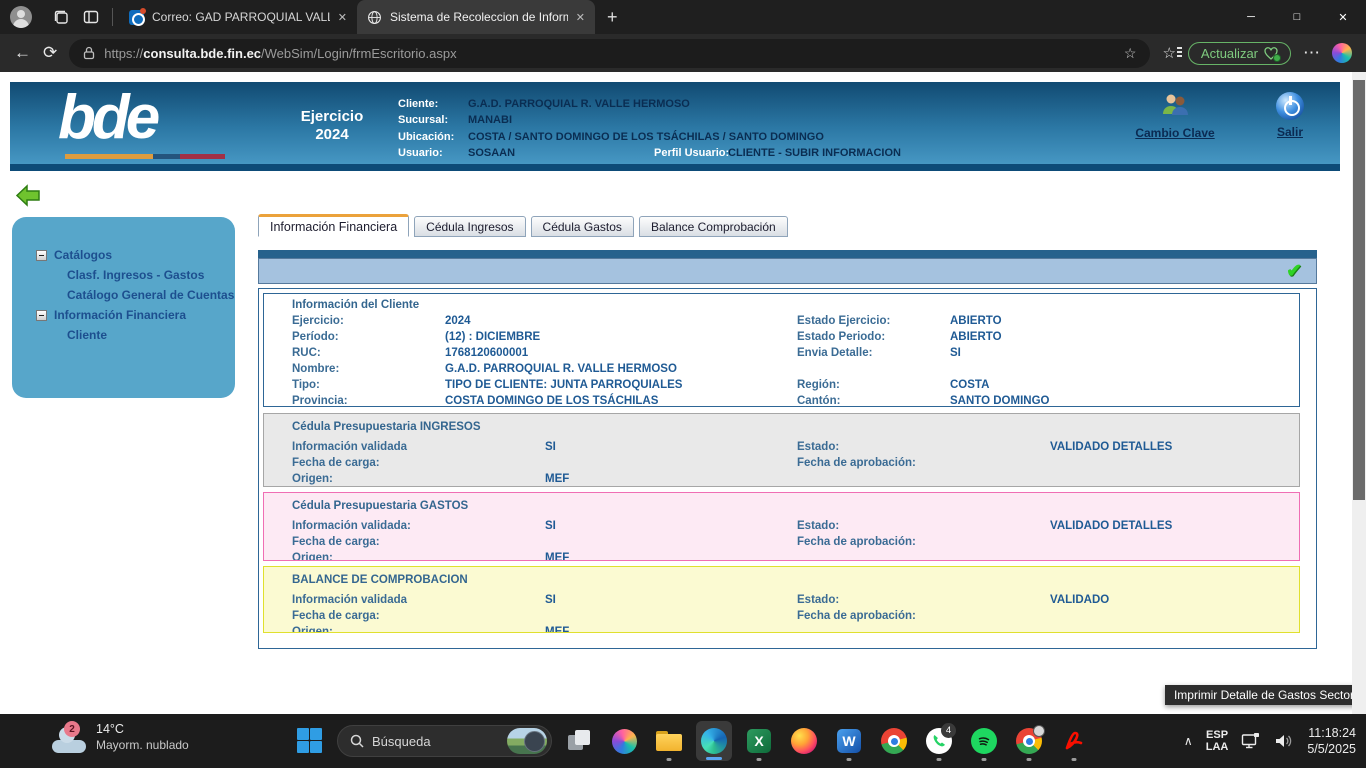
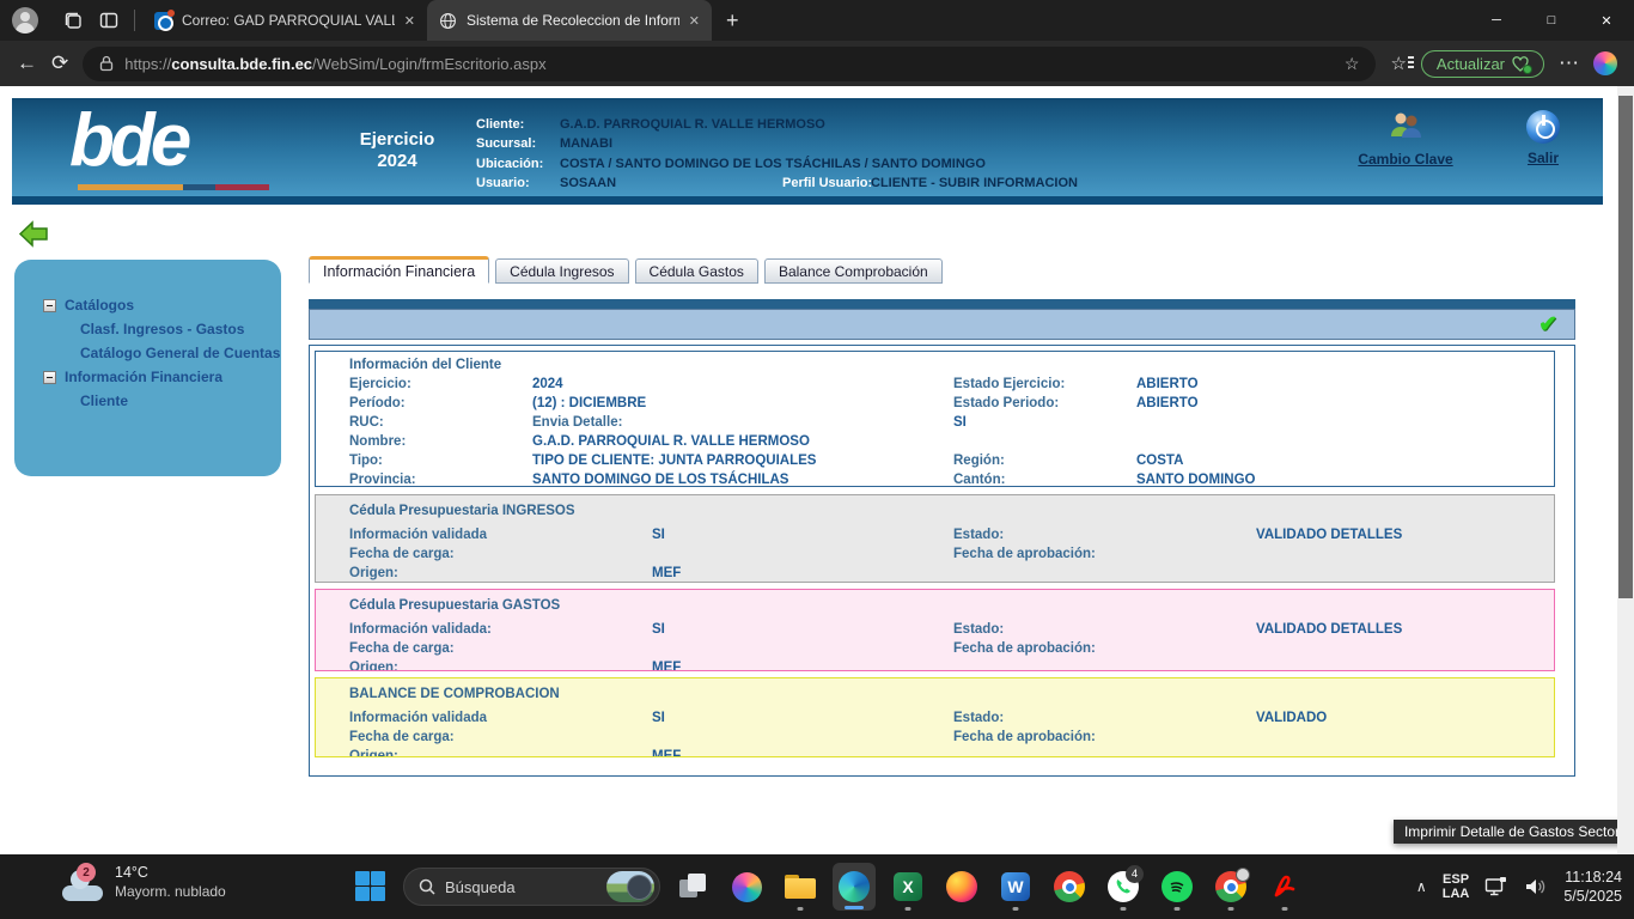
  Correo: GAD PARROQUIAL VAL
  ✕
  Sistema de Recoleccion de Inform
  ✕
  +
  ─
  □
  ✕
  ←
  ⟳
  https://consulta.bde.fin.ec/WebSim/Login/frmEscritorio.aspx
  ☆
  ☆
  Actualizar
  ⋯
  bde
  Ejercicio
  2024
  Cliente:
  G.A.D. PARROQUIAL R. VALLE HERMOSO
  Sucursal:
  MANABI
  Ubicación:
  COSTA / SANTO DOMINGO DE LOS TSÁCHILAS / SANTO DOMINGO
  Usuario:
  SOSAAN
  Perfil Usuario:
  CLIENTE - SUBIR INFORMACION
  Cambio Clave
  Salir
  Catálogos
  Clasf. Ingresos - Gastos
  Catálogo General de Cuentas
  Información Financiera
  Cliente
  Información Financiera
  Cédula Ingresos
  Cédula Gastos
  Balance Comprobación
  ✔
  Información del Cliente
  Ejercicio:
  2024
  Estado Ejercicio:
  ABIERTO
  Período:
  (12) : DICIEMBRE
  Estado Periodo:
  ABIERTO
  RUC:
- 1768120600001
  Envia Detalle:
  SI
  Nombre:
  G.A.D. PARROQUIAL R. VALLE HERMOSO
  Tipo:
  TIPO DE CLIENTE: JUNTA PARROQUIALES
  Región:
  COSTA
  Provincia:
- COSTA DOMINGO DE LOS TSÁCHILAS
+ SANTO DOMINGO DE LOS TSÁCHILAS
  Cantón:
  SANTO DOMINGO
  Cédula Presupuestaria INGRESOS
  Información validada
  SI
  Estado:
  VALIDADO DETALLES
  Fecha de carga:
  Fecha de aprobación:
  Origen:
  MEF
  Cédula Presupuestaria GASTOS
  Información validada:
  SI
  Estado:
  VALIDADO DETALLES
  Fecha de carga:
  Fecha de aprobación:
  Origen:
  MEF
  BALANCE DE COMPROBACION
  Información validada
  SI
  Estado:
  VALIDADO
  Fecha de carga:
  Fecha de aprobación:
  Imprimir Detalle de Gastos Secto
  2
  14°C
  Mayorm. nublado
  Búsqueda
  X
  W
  4
  ∧
  ESP
  LAA
  11:18:24
  5/5/2025
